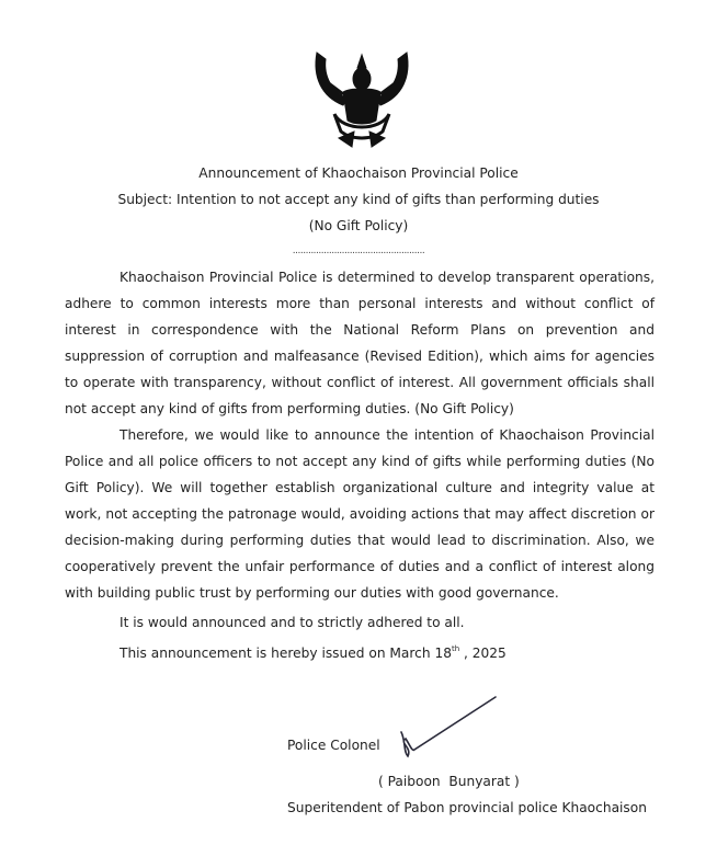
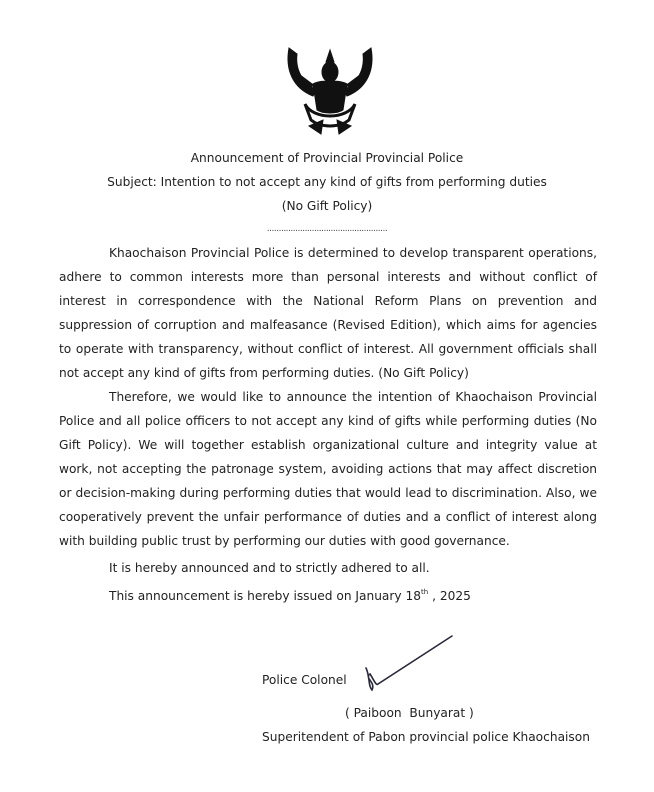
- Announcement of Khaochaison Provincial Police
+ Announcement of Provincial Provincial Police
- Subject: Intention to not accept any kind of gifts than performing duties
+ Subject: Intention to not accept any kind of gifts from performing duties
  (No Gift Policy)
  ...................................................
  Khaochaison Provincial Police is determined to develop transparent operations, adhere to common interests more than personal interests and without conflict of interest in correspondence with the National Reform Plans on prevention and suppression of corruption and malfeasance (Revised Edition), which aims for agencies to operate with transparency, without conflict of interest. All government officials shall not accept any kind of gifts from performing duties. (No Gift Policy)
- Therefore, we would like to announce the intention of Khaochaison Provincial Police and all police officers to not accept any kind of gifts while performing duties (No Gift Policy). We will together establish organizational culture and integrity value at work, not accepting the patronage would, avoiding actions that may affect discretion or decision-making during performing duties that would lead to discrimination. Also, we cooperatively prevent the unfair performance of duties and a conflict of interest along with building public trust by performing our duties with good governance.
+ Therefore, we would like to announce the intention of Khaochaison Provincial Police and all police officers to not accept any kind of gifts while performing duties (No Gift Policy). We will together establish organizational culture and integrity value at work, not accepting the patronage system, avoiding actions that may affect discretion or decision-making during performing duties that would lead to discrimination. Also, we cooperatively prevent the unfair performance of duties and a conflict of interest along with building public trust by performing our duties with good governance.
- It is would announced and to strictly adhered to all.
+ It is hereby announced and to strictly adhered to all.
- This announcement is hereby issued on March 18th , 2025
+ This announcement is hereby issued on January 18th , 2025
  Police Colonel
  ( Paiboon Bunyarat )
  Superitendent of Pabon provincial police Khaochaison
